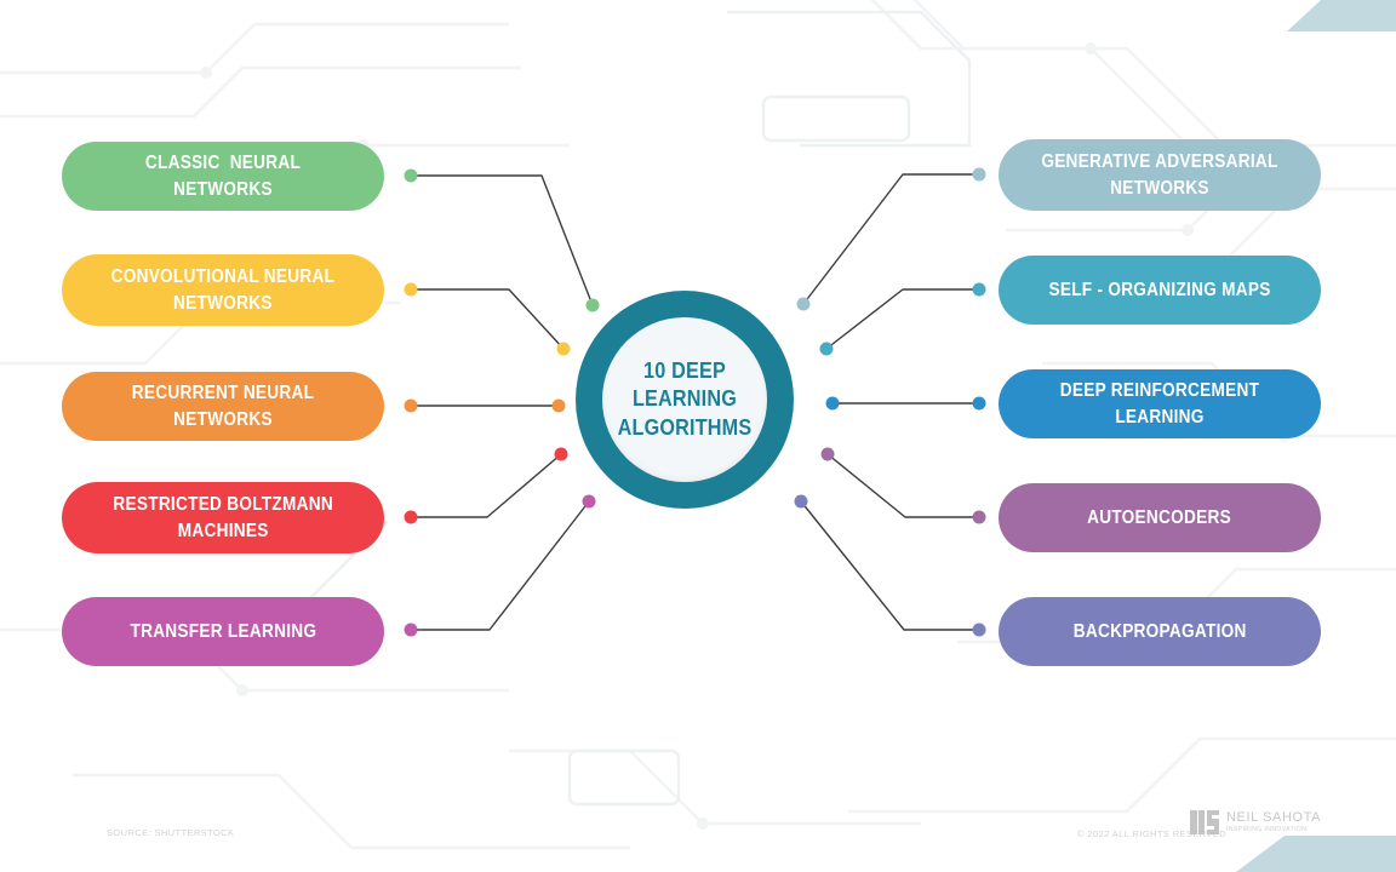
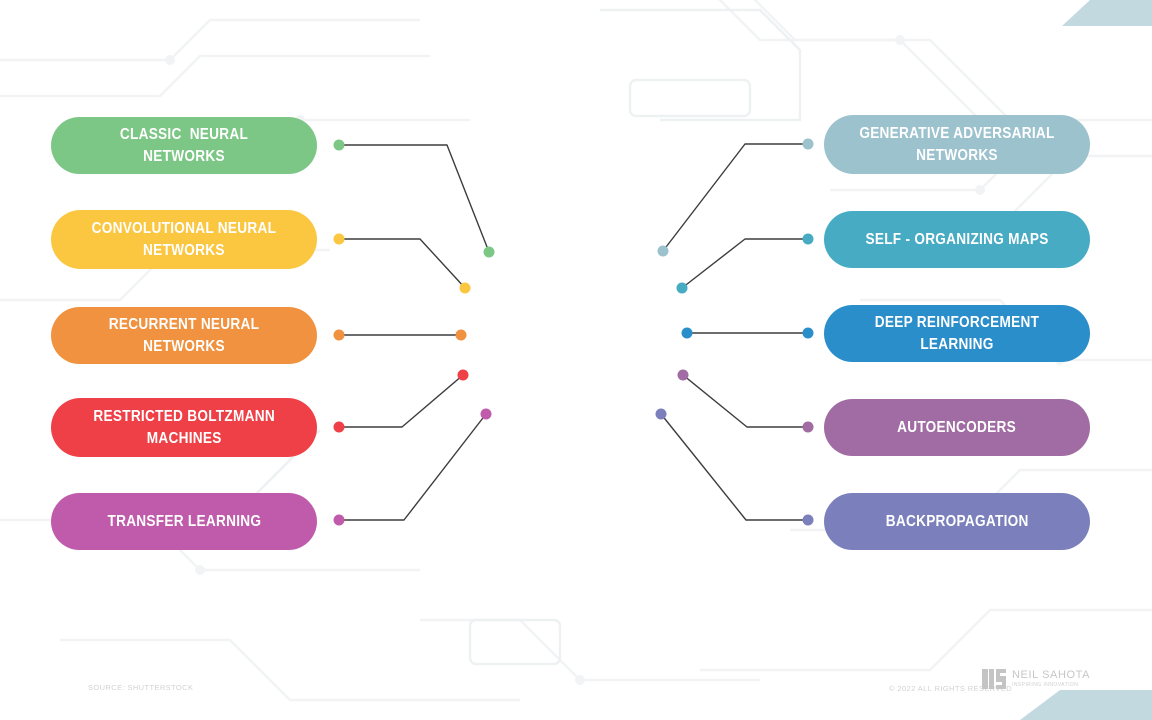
  CLASSIC NEURAL NETWORKS
  CONVOLUTIONAL NEURAL
  NETWORKS
  RECURRENT NEURAL NETWORKS
  RESTRICTED BOLTZMANN
  MACHINES
  TRANSFER LEARNING
  GENERATIVE ADVERSARIAL
  NETWORKS
  SELF - ORGANIZING MAPS
  DEEP REINFORCEMENT LEARNING
  AUTOENCODERS
  BACKPROPAGATION
- 10 DEEP LEARNING
- ALGORITHMS
  SOURCE: SHUTTERSTOCK
  © 2022 ALL RIGHTS RESD
  NEIL SAHOTA
